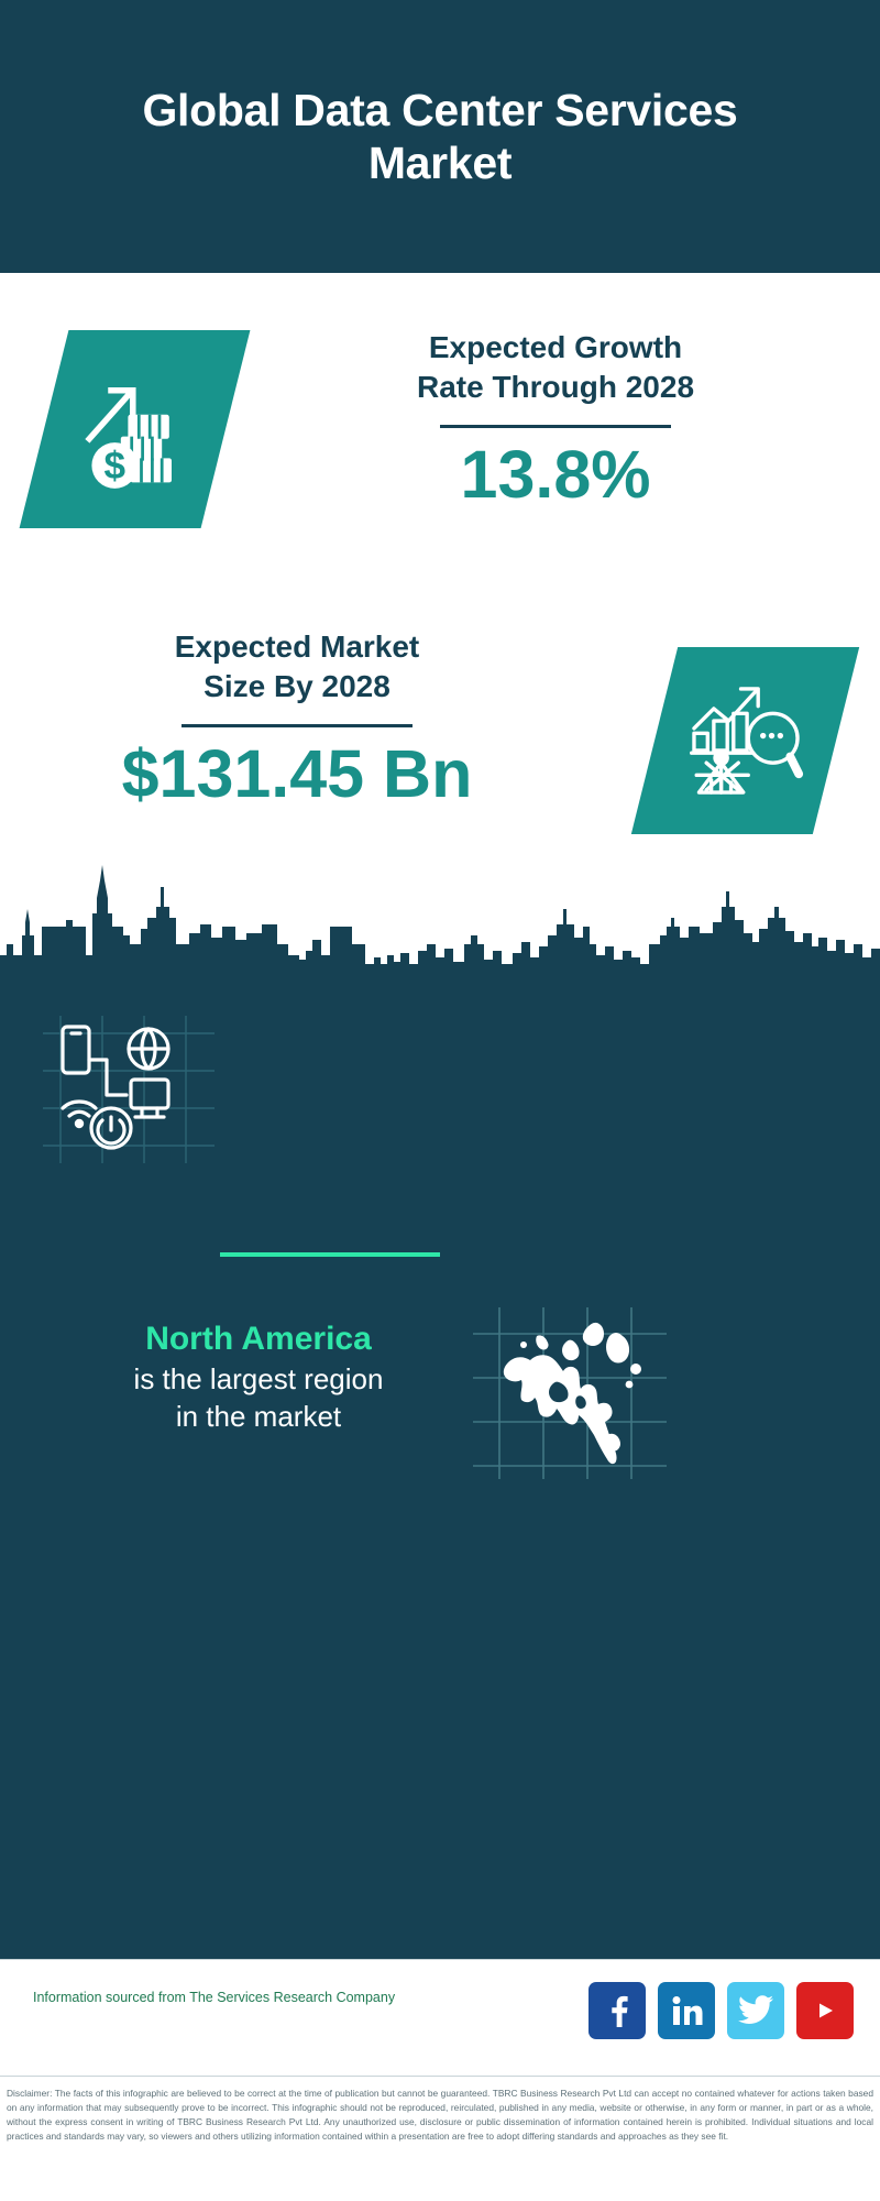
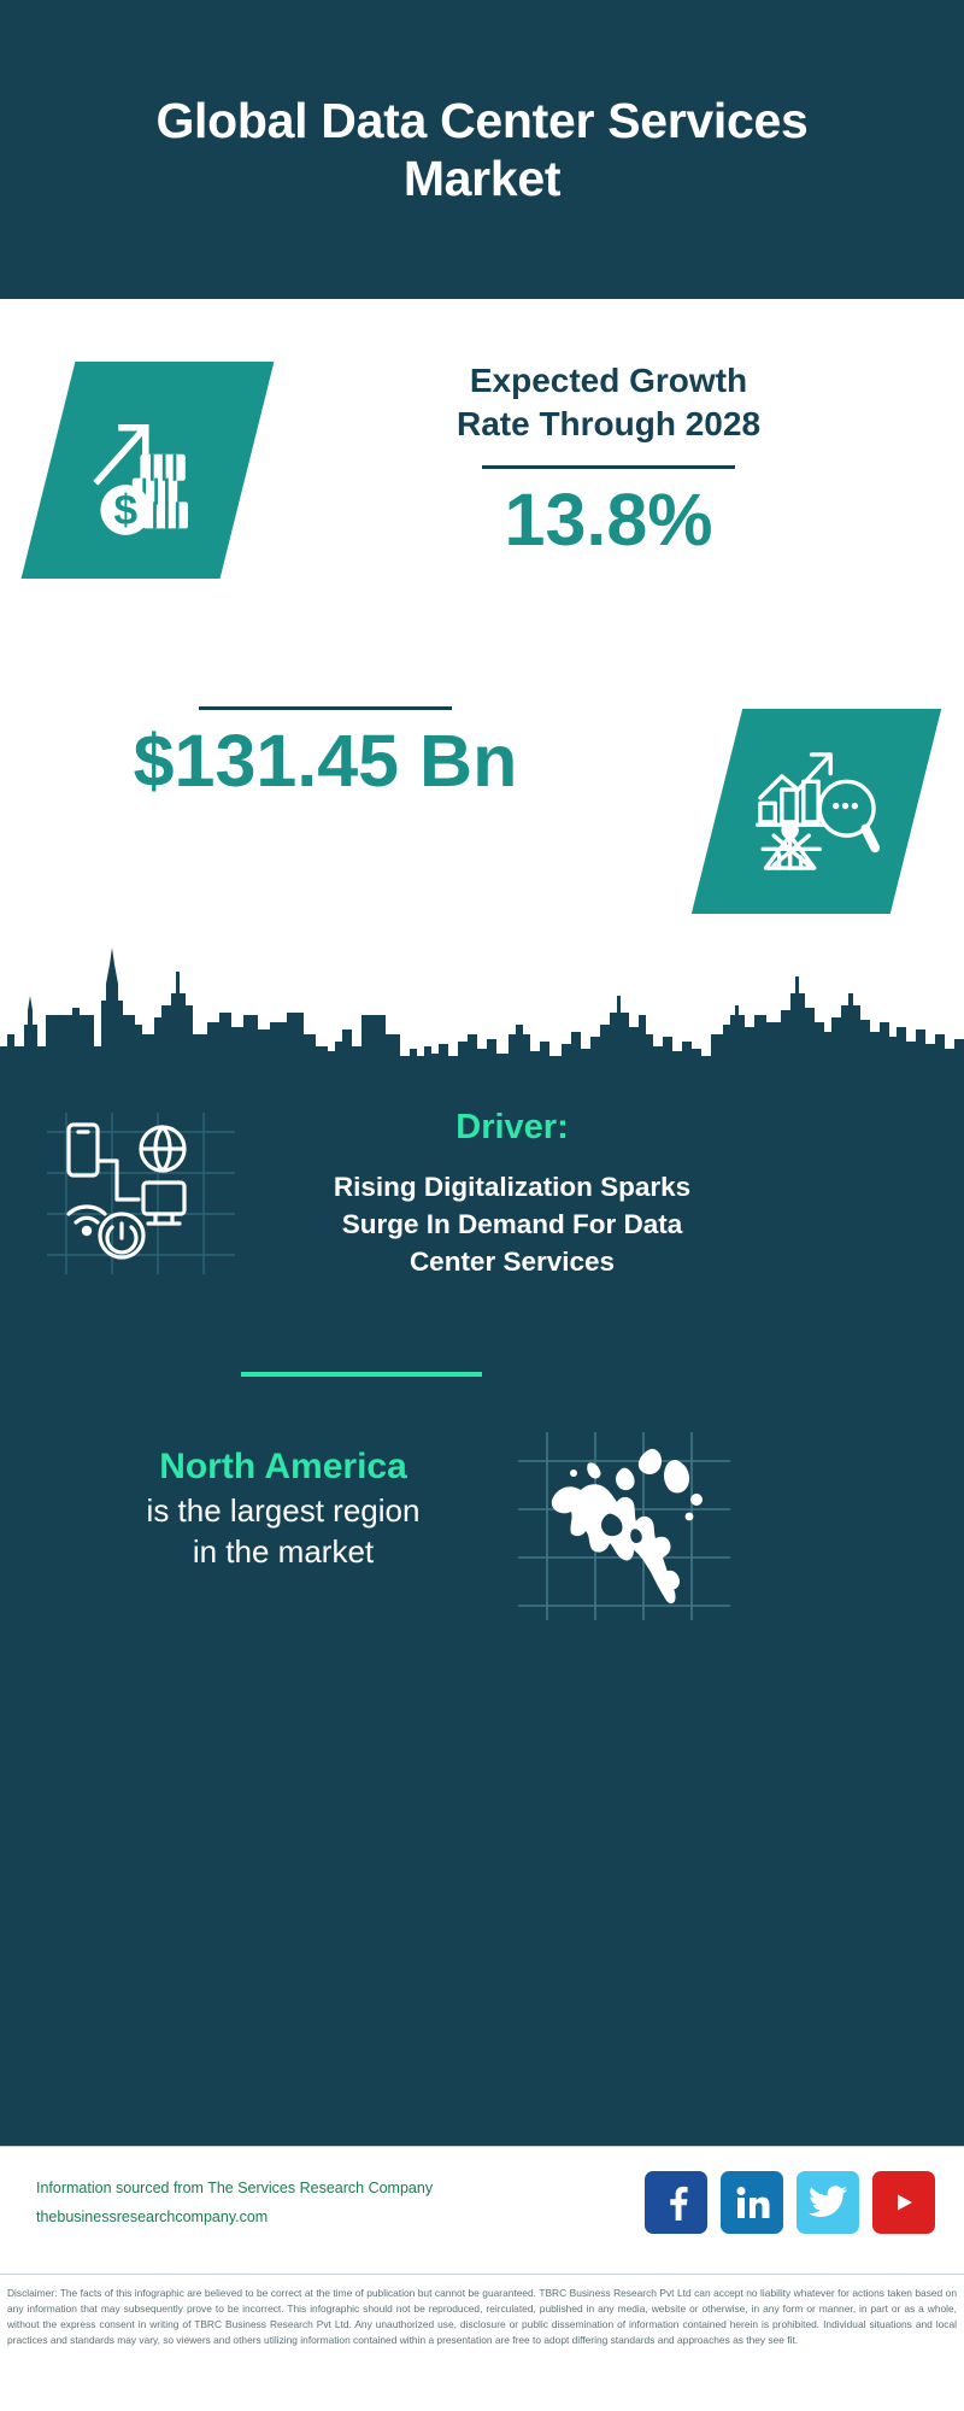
  Global Data Center Services
  Market
  Expected Growth
  Rate Through 2028
  13.8%
- Expected Market
- Size By 2028
  $131.45 Bn
+ Driver:
+ Rising Digitalization Sparks
+ Surge In Demand For Data
+ Center Services
  North America
  is the largest region
  in the market
  Information sourced from The Services Research Company
+ thebusinessresearchcompany.com
- Disclaimer: The facts of this infographic are believed to be correct at the time of publication but cannot be guaranteed. TBRC Business Research Pvt Ltd can accept no contained whatever for actions taken based on any information that may subsequently prove to be incorrect. This infographic should not be reproduced, reirculated, published in any media, website or otherwise, in any form or manner, in part or as a whole, without the express consent in writing of TBRC Business Research Pvt Ltd. Any unauthorized use, disclosure or public dissemination of information contained herein is prohibited. Individual situations and local practices and standards may vary, so viewers and others utilizing information contained within a presentation are free to adopt differing standards and approaches as they see fit.
+ Disclaimer: The facts of this infographic are believed to be correct at the time of publication but cannot be guaranteed. TBRC Business Research Pvt Ltd can accept no liability whatever for actions taken based on any information that may subsequently prove to be incorrect. This infographic should not be reproduced, reirculated, published in any media, website or otherwise, in any form or manner, in part or as a whole, without the express consent in writing of TBRC Business Research Pvt Ltd. Any unauthorized use, disclosure or public dissemination of information contained herein is prohibited. Individual situations and local practices and standards may vary, so viewers and others utilizing information contained within a presentation are free to adopt differing standards and approaches as they see fit.
